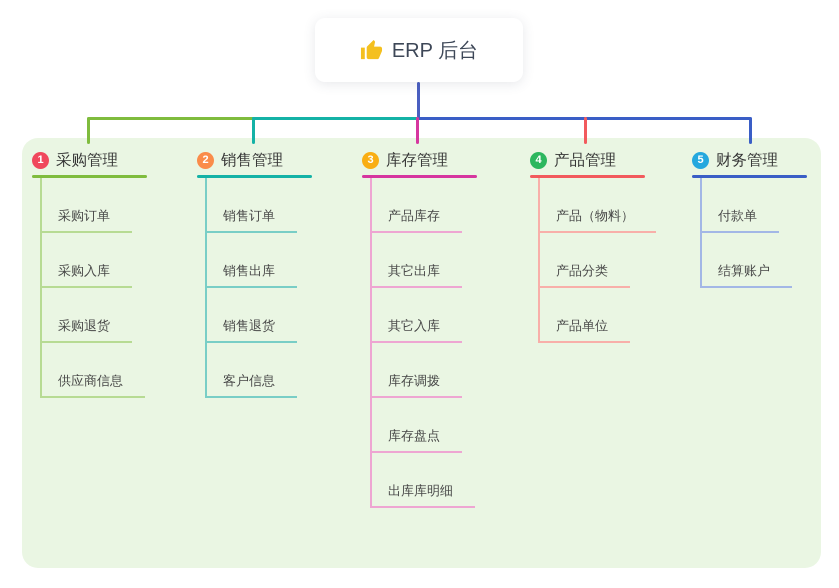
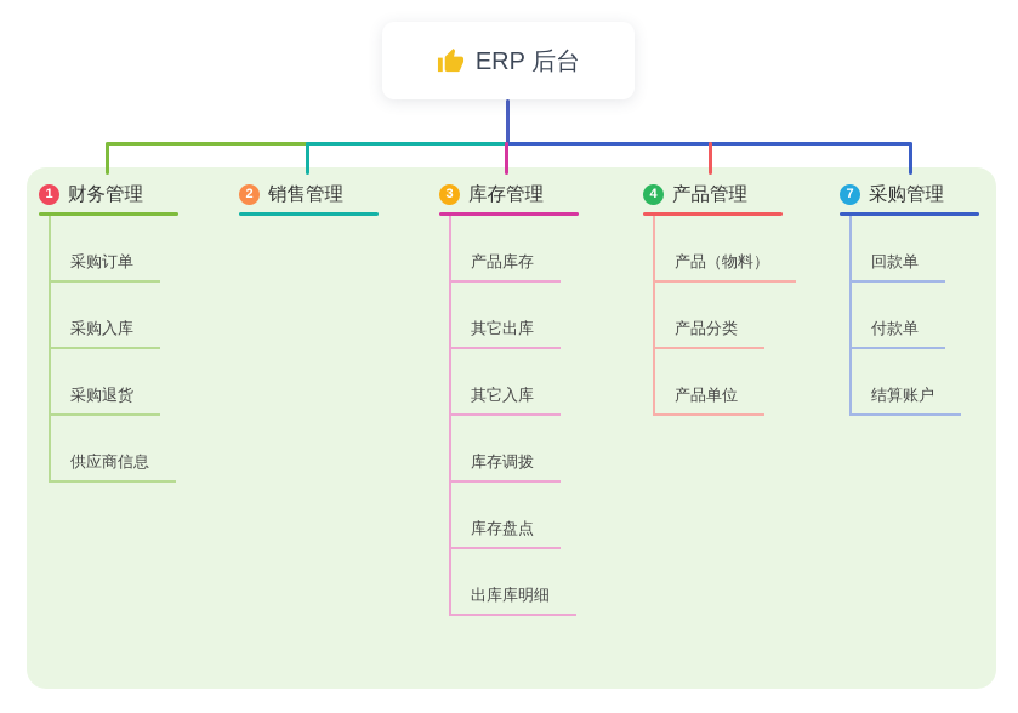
  ERP 后台
  1
- 采购管理
+ 财务管理
  采购订单
  采购入库
  采购退货
  供应商信息
  2
  销售管理
- 销售订单
- 销售出库
- 销售退货
- 客户信息
  3
  库存管理
  产品库存
  其它出库
  其它入库
  库存调拨
  库存盘点
  出库库明细
  4
  产品管理
  产品（物料）
  产品分类
  产品单位
- 5
+ 7
- 财务管理
+ 采购管理
+ 回款单
  付款单
  结算账户
